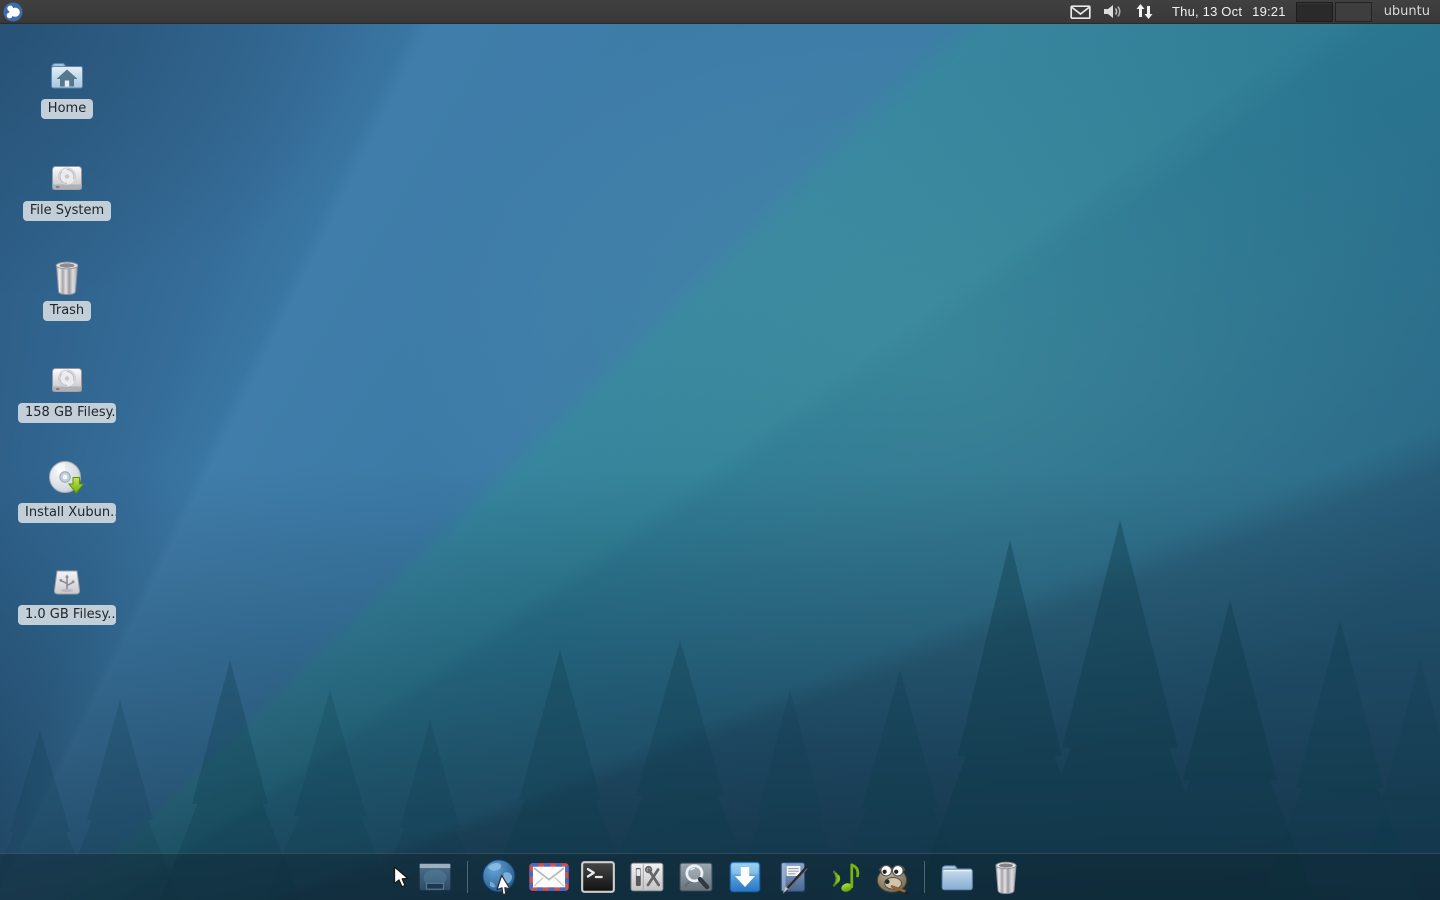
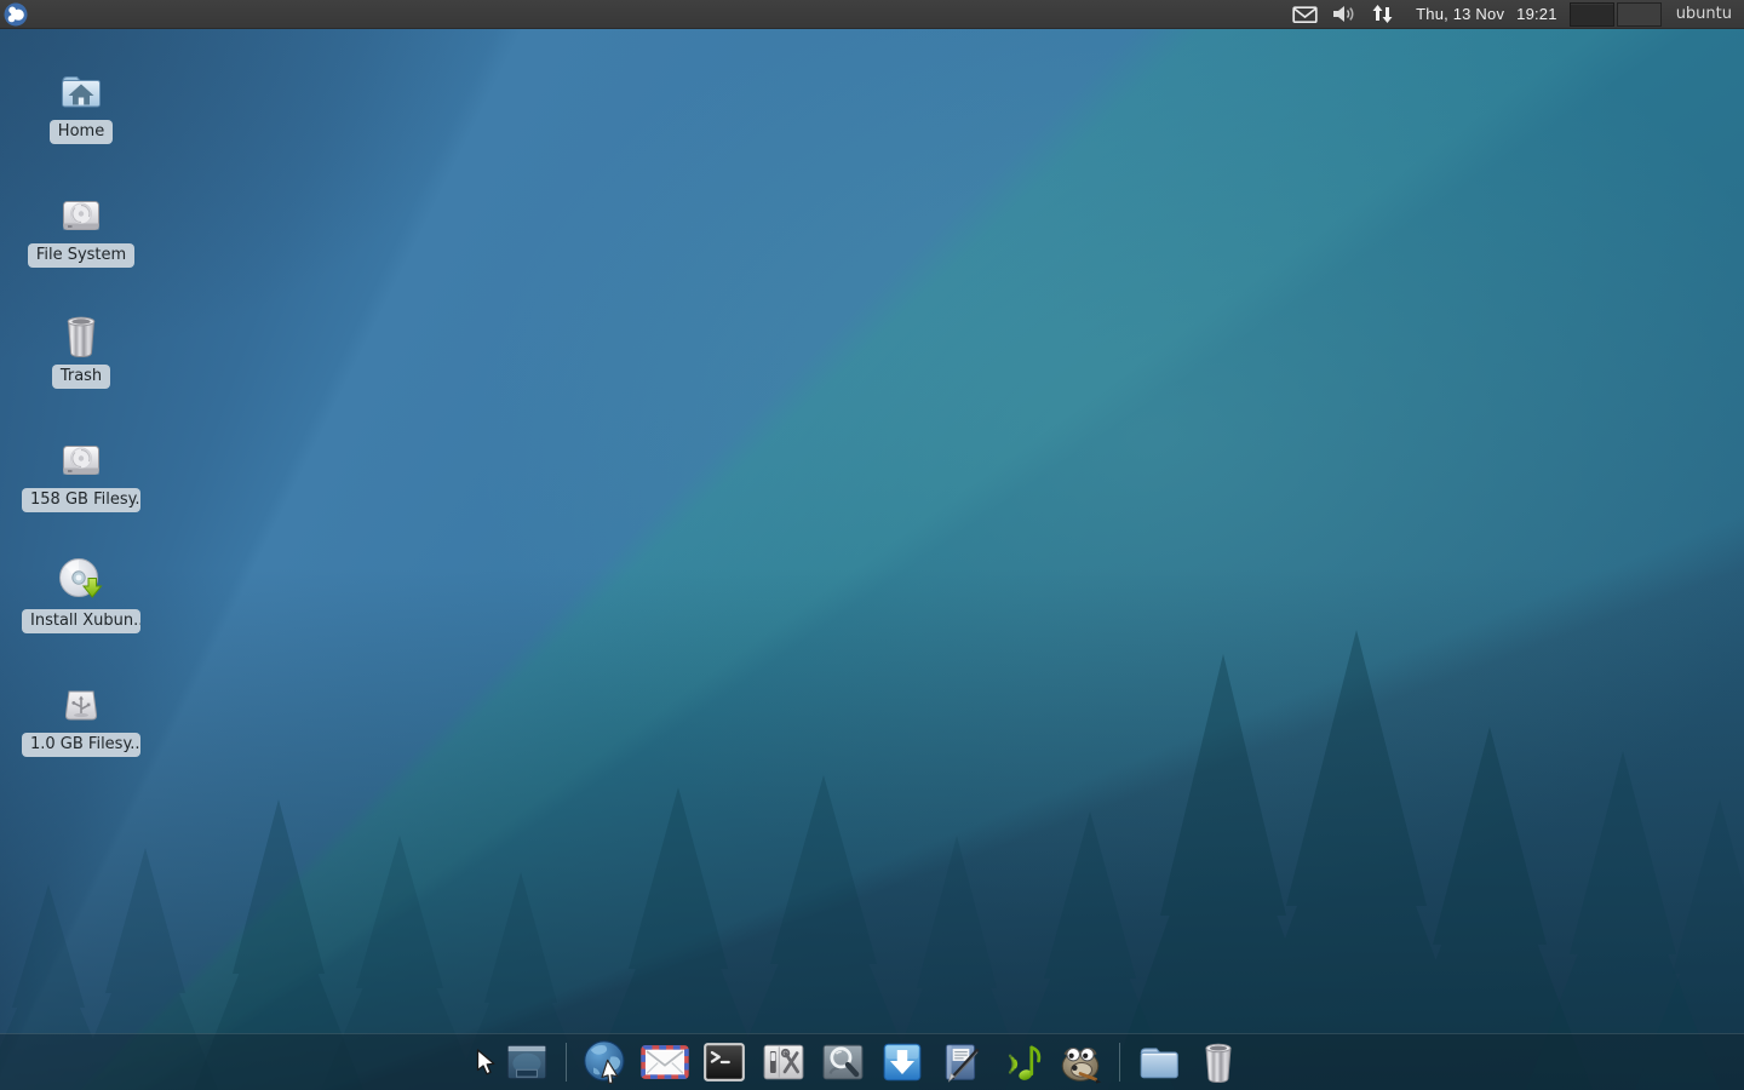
- Thu, 13 Oct
+ Thu, 13 Nov
  19:21
  ubuntu
  Home
  File System
  Trash
  158 GB Filesy.
  Install Xubun.
  1.0 GB Filesy..
